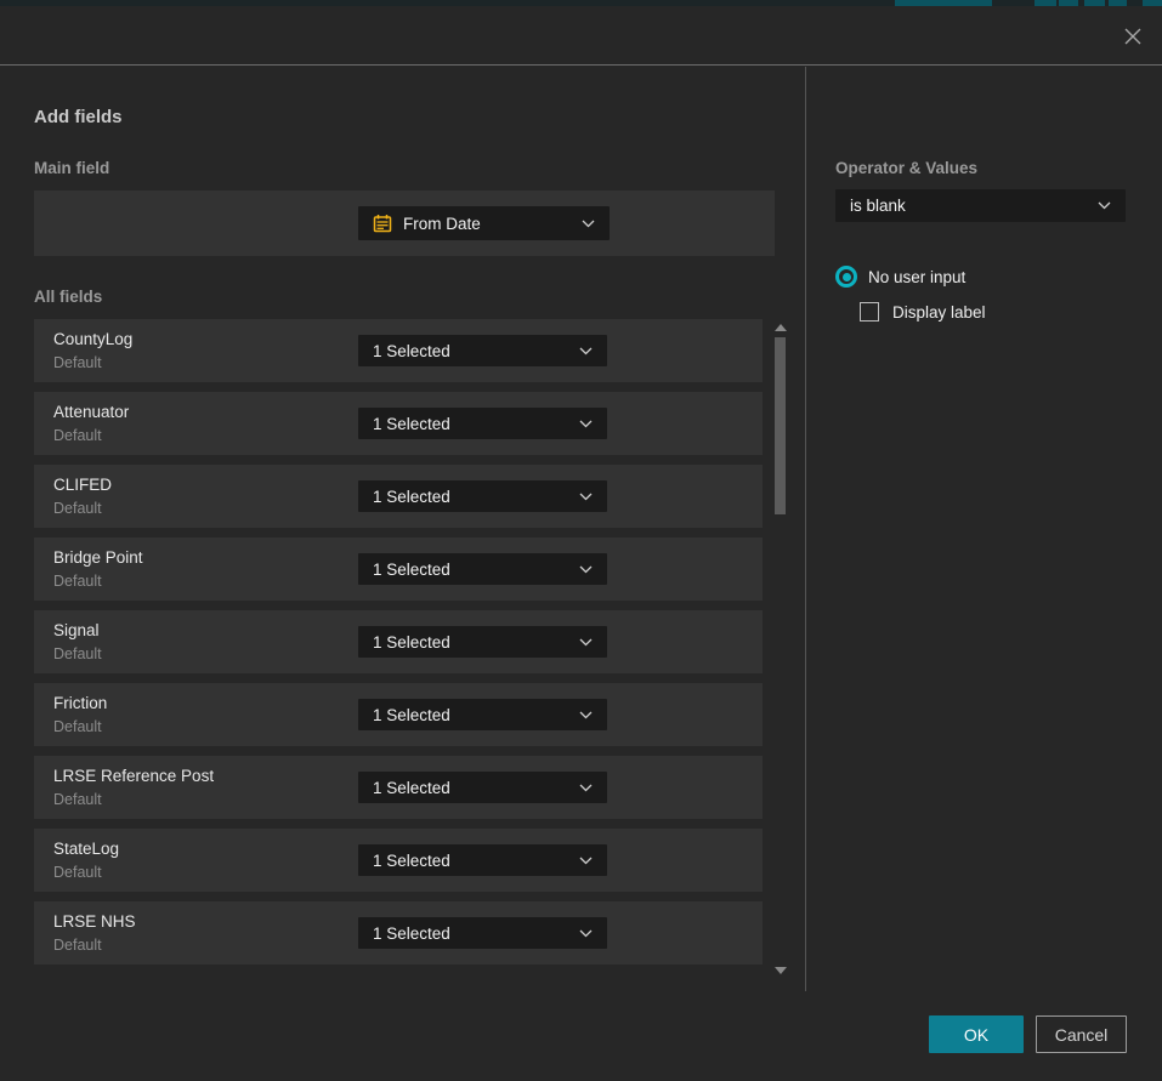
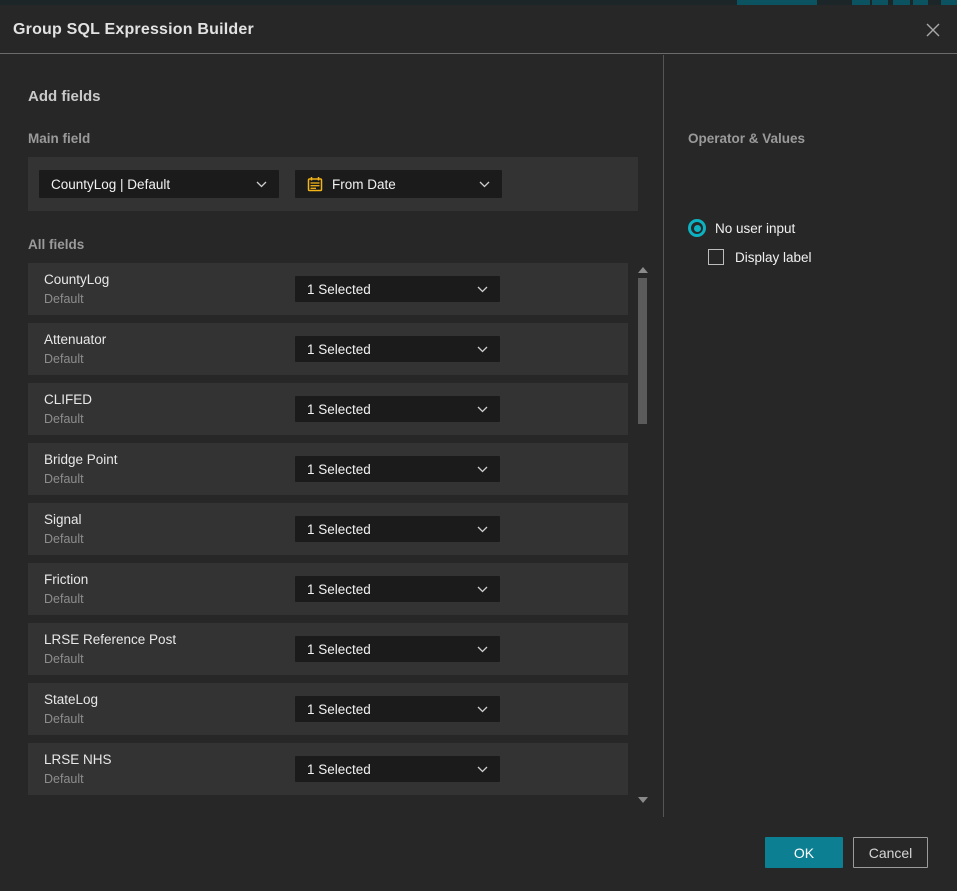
+ Group SQL Expression Builder
  Add fields
  Main field
+ CountyLog | Default
  From Date
  All fields
  CountyLog
  Default
  1 Selected
  Attenuator
  Default
  1 Selected
  CLIFED
  Default
  1 Selected
  Bridge Point
  Default
  1 Selected
  Signal
  Default
  1 Selected
  Friction
  Default
  1 Selected
  LRSE Reference Post
  Default
  1 Selected
  StateLog
  Default
  1 Selected
  LRSE NHS
  Default
  1 Selected
  Operator & Values
- is blank
  No user input
  Display label
  OK
  Cancel
